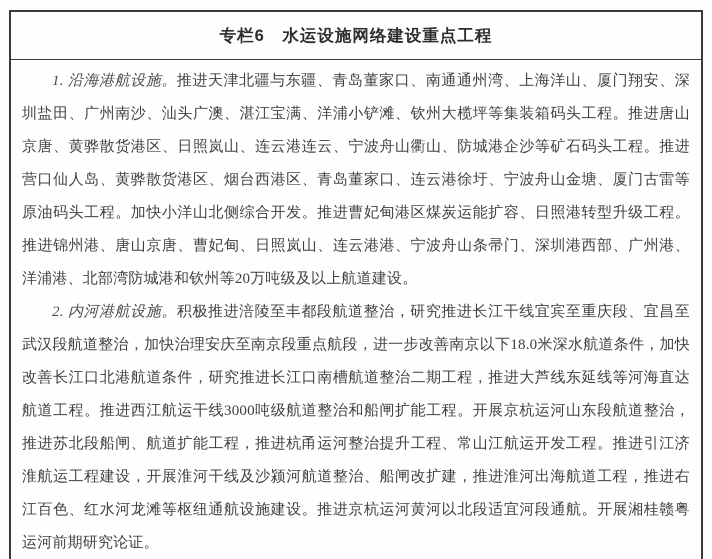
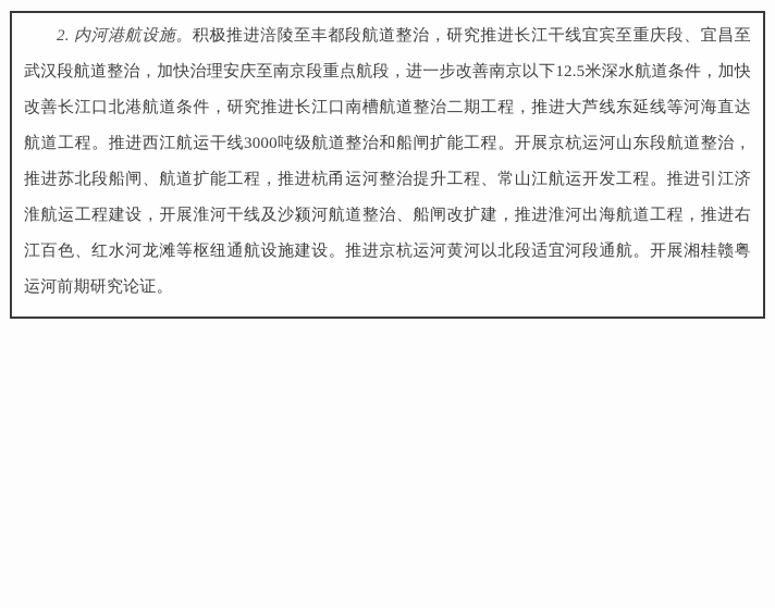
- 专栏6 水运设施网络建设重点工程
- 1. 沿海港航设施。推进天津北疆与东疆、青岛董家口、南通通州湾、上海洋山、厦门翔安、深圳盐田、广州南沙、汕头广澳、湛江宝满、洋浦小铲滩、钦州大榄坪等集装箱码头工程。推进唐山京唐、黄骅散货港区、日照岚山、连云港连云、宁波舟山衢山、防城港企沙等矿石码头工程。推进营口仙人岛、黄骅散货港区、烟台西港区、青岛董家口、连云港徐圩、宁波舟山金塘、厦门古雷等原油码头工程。加快小洋山北侧综合开发。推进曹妃甸港区煤炭运能扩容、日照港转型升级工程。推进锦州港、唐山京唐、曹妃甸、日照岚山、连云港港、宁波舟山条帚门、深圳港西部、广州港、洋浦港、北部湾防城港和钦州等20万吨级及以上航道建设。
- 2. 内河港航设施。积极推进涪陵至丰都段航道整治，研究推进长江干线宜宾至重庆段、宜昌至武汉段航道整治，加快治理安庆至南京段重点航段，进一步改善南京以下18.0米深水航道条件，加快改善长江口北港航道条件，研究推进长江口南槽航道整治二期工程，推进大芦线东延线等河海直达航道工程。推进西江航运干线3000吨级航道整治和船闸扩能工程。开展京杭运河山东段航道整治，推进苏北段船闸、航道扩能工程，推进杭甬运河整治提升工程、常山江航运开发工程。推进引江济淮航运工程建设，开展淮河干线及沙颍河航道整治、船闸改扩建，推进淮河出海航道工程，推进右江百色、红水河龙滩等枢纽通航设施建设。推进京杭运河黄河以北段适宜河段通航。开展湘桂赣粤运河前期研究论证。
+ 2. 内河港航设施。积极推进涪陵至丰都段航道整治，研究推进长江干线宜宾至重庆段、宜昌至武汉段航道整治，加快治理安庆至南京段重点航段，进一步改善南京以下12.5米深水航道条件，加快改善长江口北港航道条件，研究推进长江口南槽航道整治二期工程，推进大芦线东延线等河海直达航道工程。推进西江航运干线3000吨级航道整治和船闸扩能工程。开展京杭运河山东段航道整治，推进苏北段船闸、航道扩能工程，推进杭甬运河整治提升工程、常山江航运开发工程。推进引江济淮航运工程建设，开展淮河干线及沙颍河航道整治、船闸改扩建，推进淮河出海航道工程，推进右江百色、红水河龙滩等枢纽通航设施建设。推进京杭运河黄河以北段适宜河段通航。开展湘桂赣粤运河前期研究论证。
